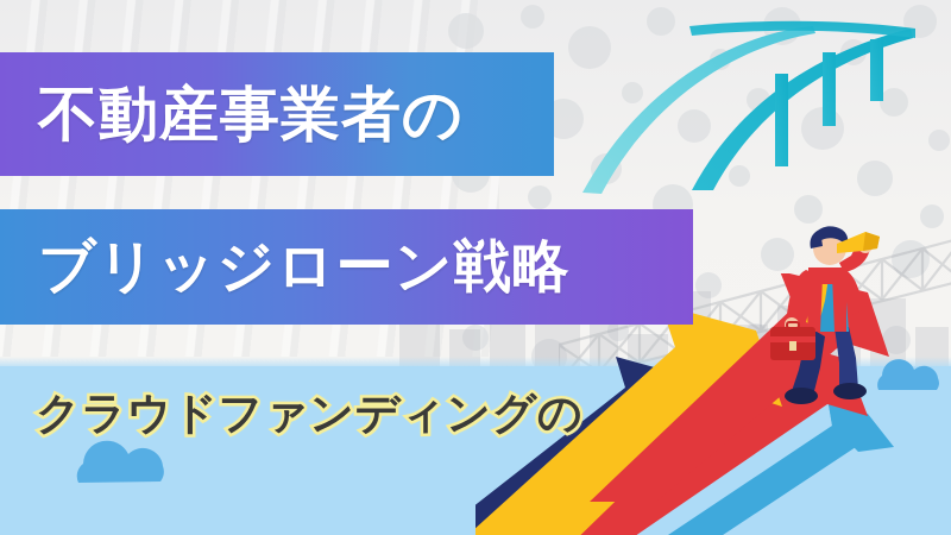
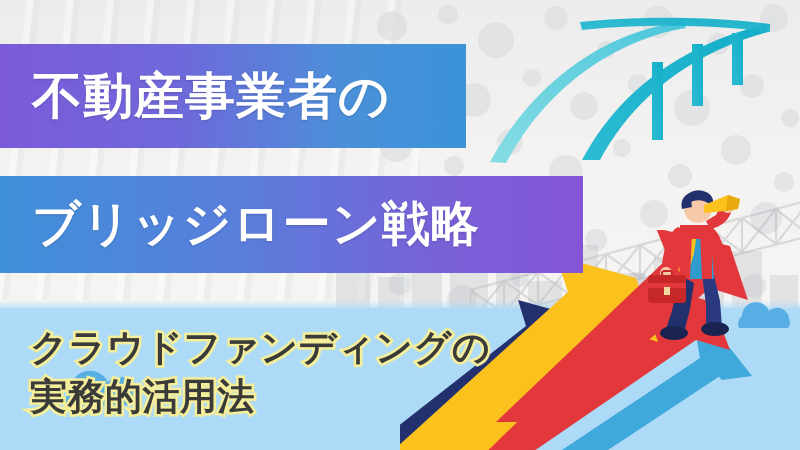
  不動産事業者の
  ブリッジローン戦略
  クラウドファンディングの
+ 実務的活用法
